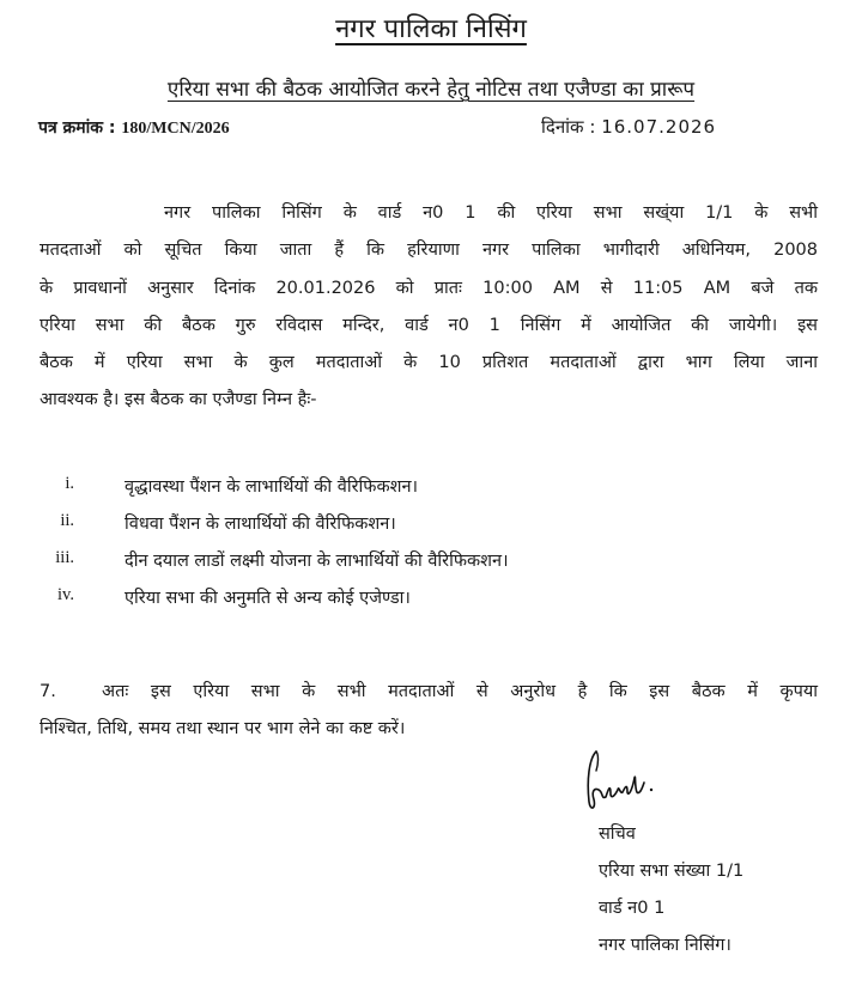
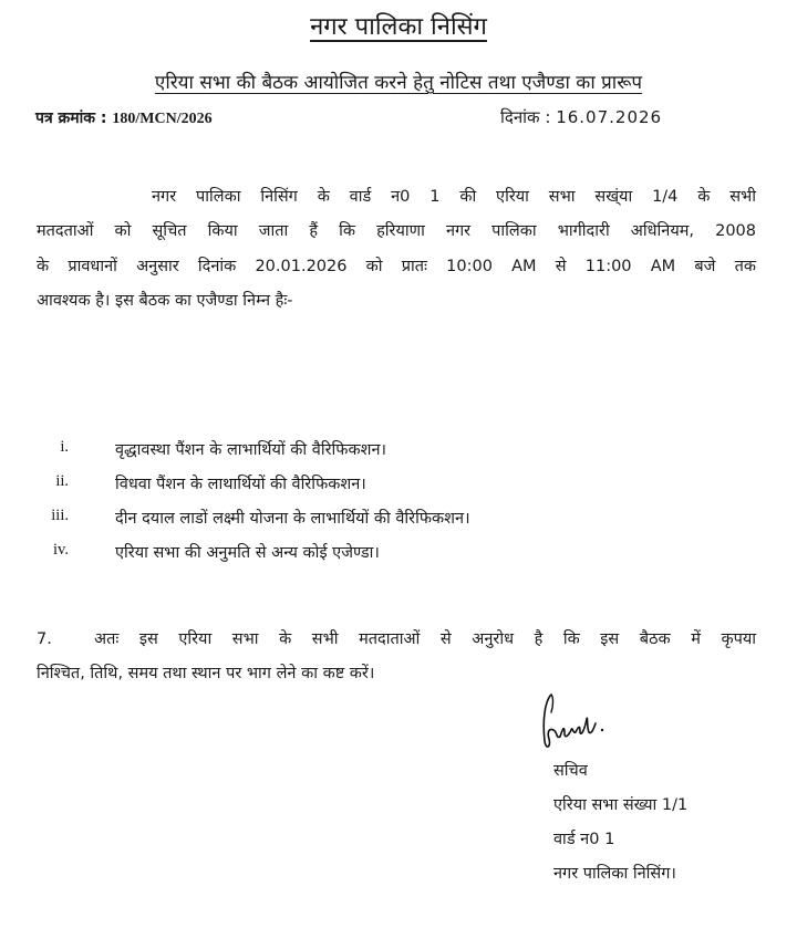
  नगर पालिका निसिंग
  एरिया सभा की बैठक आयोजित करने हेतु नोटिस तथा एजैण्डा का प्रारूप
  पत्र क्रमांक : 180/MCN/2026
  दिनांक : 16.07.2026
- नगर पालिका निसिंग के वार्ड न0 1 की एरिया सभा सख्ंया 1/1 के सभी
+ नगर पालिका निसिंग के वार्ड न0 1 की एरिया सभा सख्ंया 1/4 के सभी
  मतदताओं को सूचित किया जाता हैं कि हरियाणा नगर पालिका भागीदारी अधिनियम, 2008
- के प्रावधानों अनुसार दिनांक 20.01.2026 को प्रातः 10:00 AM से 11:05 AM बजे तक
+ के प्रावधानों अनुसार दिनांक 20.01.2026 को प्रातः 10:00 AM से 11:00 AM बजे तक
- एरिया सभा की बैठक गुरु रविदास मन्दिर, वार्ड न0 1 निसिंग में आयोजित की जायेगी। इस
- बैठक में एरिया सभा के कुल मतदाताओं के 10 प्रतिशत मतदाताओं द्वारा भाग लिया जाना
  आवश्यक है। इस बैठक का एजैण्डा निम्न हैः-
  i.
  वृद्धावस्था पैंशन के लाभार्थियों की वैरिफिकशन।
  ii.
  विधवा पैंशन के लाथार्थियों की वैरिफिकशन।
  iii.
  दीन दयाल लाडों लक्ष्मी योजना के लाभार्थियों की वैरिफिकशन।
  iv.
  एरिया सभा की अनुमति से अन्य कोई एजेण्डा।
  7. अतः इस एरिया सभा के सभी मतदाताओं से अनुरोध है कि इस बैठक में कृपया
  निश्चित, तिथि, समय तथा स्थान पर भाग लेने का कष्ट करें।
  सचिव
  एरिया सभा संख्या 1/1
  वार्ड न0 1
  नगर पालिका निसिंग।
